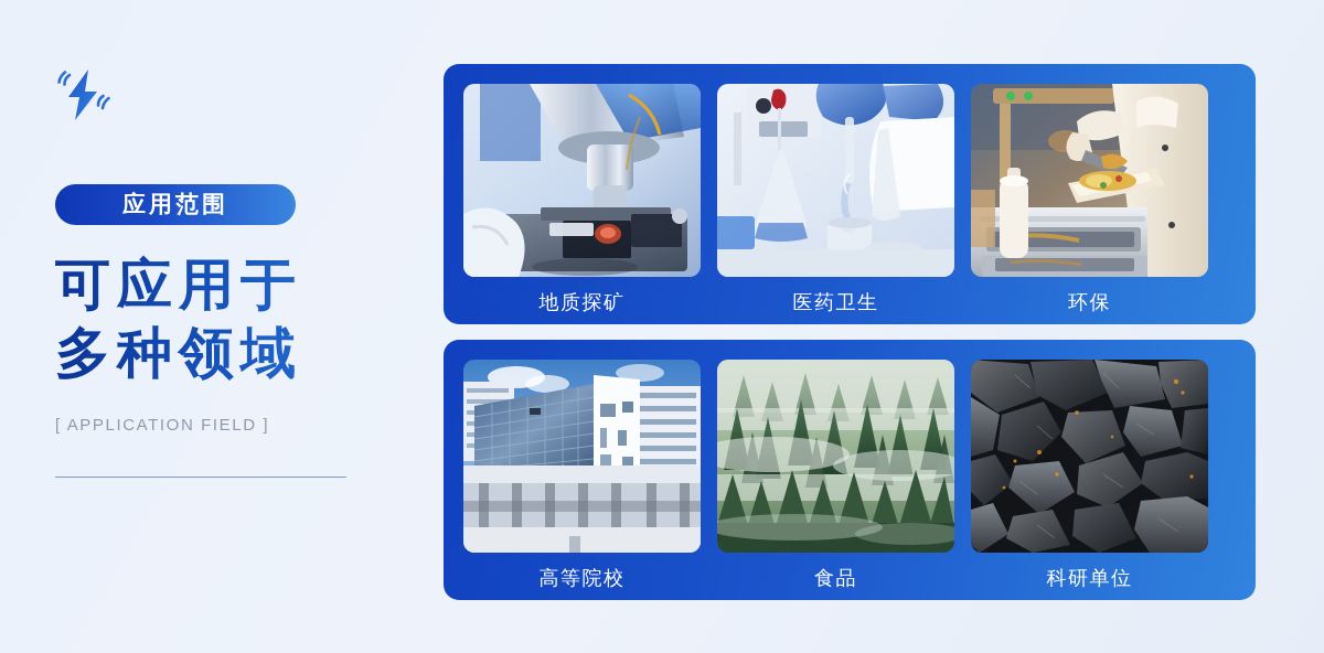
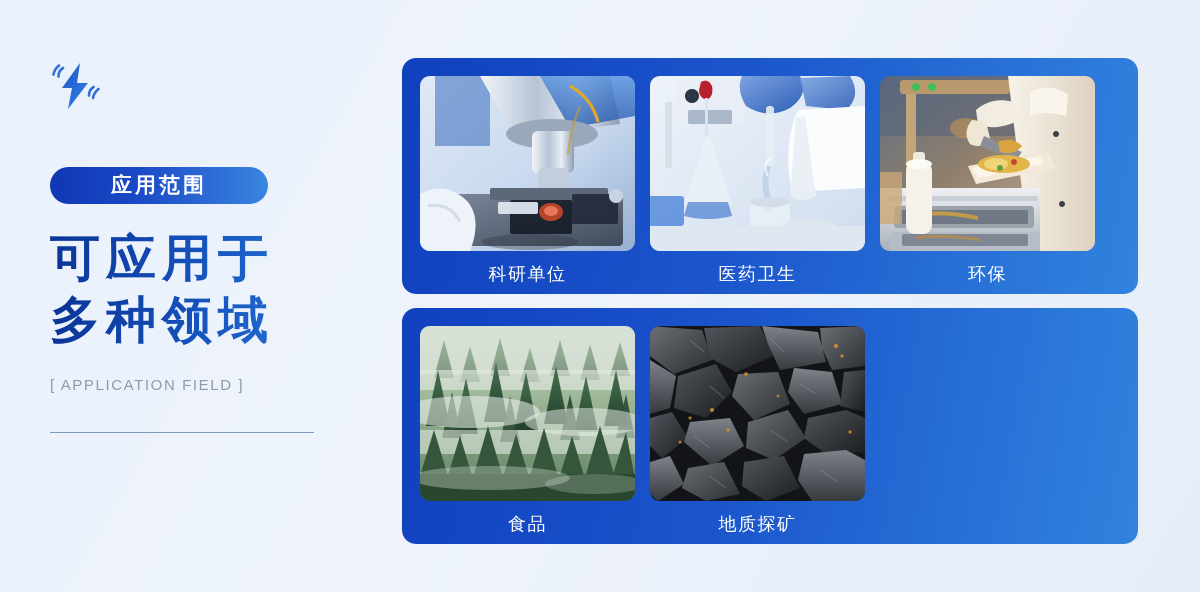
  应用范围
  可应用于
  多种领域
  [ APPLICATION FIELD ]
- 地质探矿
+ 科研单位
  医药卫生
  环保
- 高等院校
  食品
- 科研单位
+ 地质探矿
